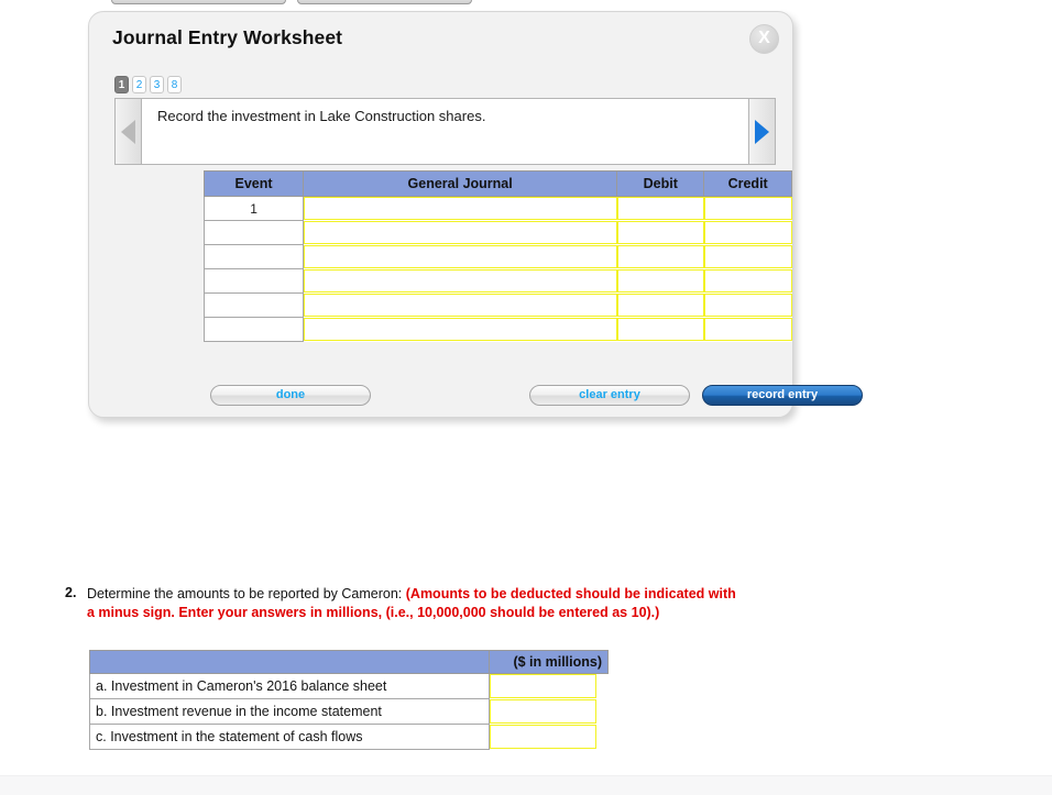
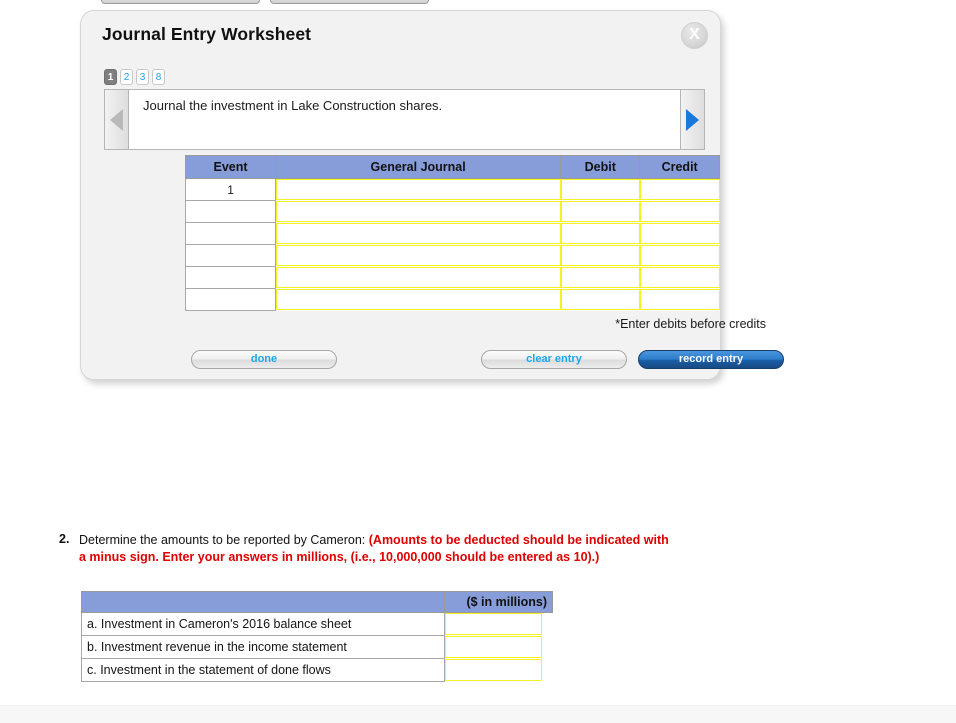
  Journal Entry Worksheet
  X
  1
  2
  3
  8
- Record the investment in Lake Construction shares.
+ Journal the investment in Lake Construction shares.
  Event	General Journal	Debit	Credit
  1
+ *Enter debits before credits
  done
  clear entry
  record entry
  2.
  Determine the amounts to be reported by Cameron: (Amounts to be deducted should be indicated with a minus sign. Enter your answers in millions, (i.e., 10,000,000 should be entered as 10).)
  	($ in millions)
  a. Investment in Cameron's 2016 balance sheet
  b. Investment revenue in the income statement
- c. Investment in the statement of cash flows
+ c. Investment in the statement of done flows
